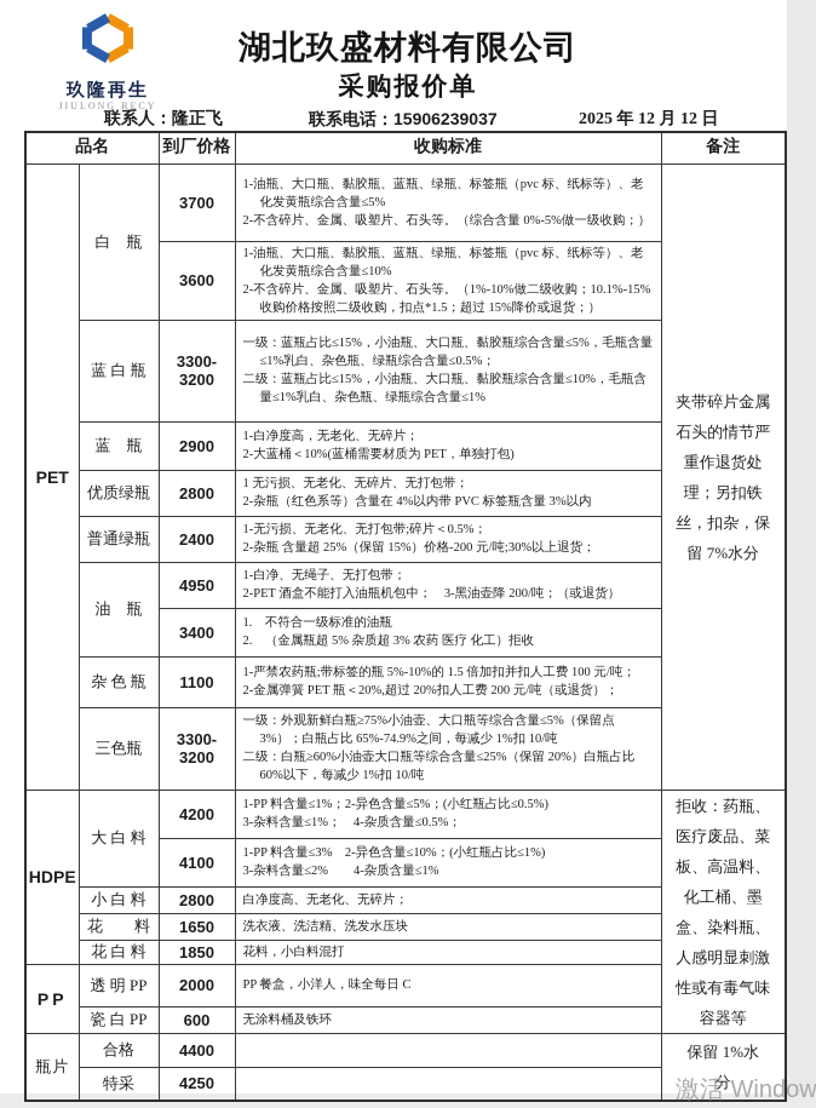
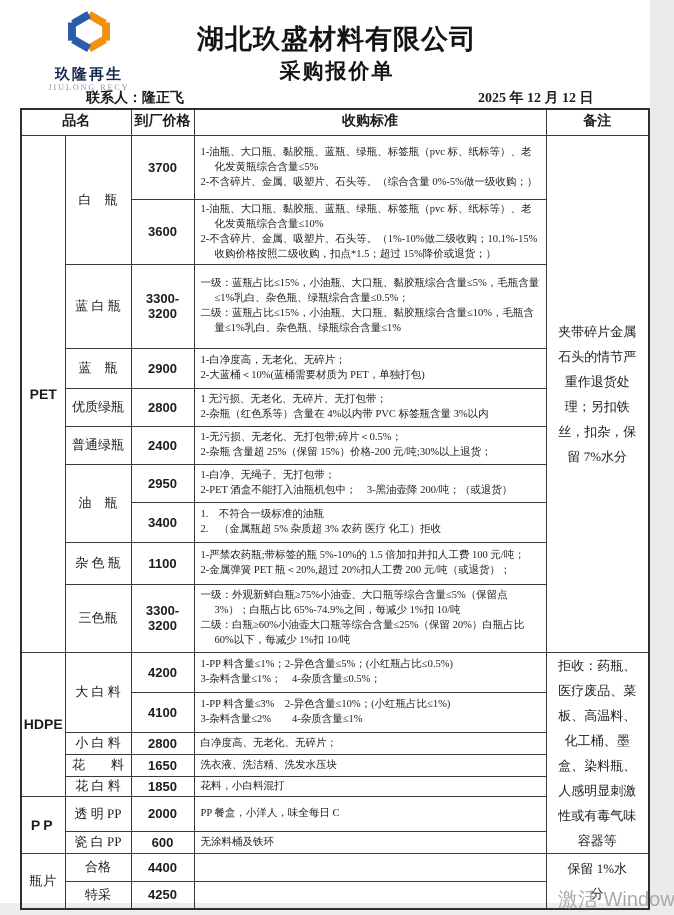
  玖隆再生
  JIULONG RECY
  湖北玖盛材料有限公司
  采购报价单
  联系人：隆正飞
- 联系电话：15906239037
  2025 年 12 月 12 日
  品名	到厂价格	收购标准	备注
  PET	白 瓶	3700	1-油瓶、大口瓶、黏胶瓶、蓝瓶、绿瓶、标签瓶（pvc 标、纸标等）、老化发黄瓶综合含量≤5% 2-不含碎片、金属、吸塑片、石头等。（综合含量 0%-5%做一级收购；）	夹带碎片金属石头的情节严重作退货处理；另扣铁丝，扣杂，保留 7%水分
  3600	1-油瓶、大口瓶、黏胶瓶、蓝瓶、绿瓶、标签瓶（pvc 标、纸标等）、老化发黄瓶综合含量≤10% 2-不含碎片、金属、吸塑片、石头等。（1%-10%做二级收购；10.1%-15%收购价格按照二级收购，扣点*1.5；超过 15%降价或退货；）
  蓝 白 瓶	3300-3200	一级：蓝瓶占比≤15%，小油瓶、大口瓶、黏胶瓶综合含量≤5%，毛瓶含量≤1%乳白、杂色瓶、绿瓶综合含量≤0.5%； 二级：蓝瓶占比≤15%，小油瓶、大口瓶、黏胶瓶综合含量≤10%，毛瓶含量≤1%乳白、杂色瓶、绿瓶综合含量≤1%
  蓝 瓶	2900	1-白净度高，无老化、无碎片； 2-大蓝桶＜10%(蓝桶需要材质为 PET，单独打包)
  优质绿瓶	2800	1 无污损、无老化、无碎片、无打包带； 2-杂瓶（红色系等）含量在 4%以内带 PVC 标签瓶含量 3%以内
  普通绿瓶	2400	1-无污损、无老化、无打包带;碎片＜0.5%； 2-杂瓶 含量超 25%（保留 15%）价格-200 元/吨;30%以上退货；
- 油 瓶	4950	1-白净、无绳子、无打包带； 2-PET 酒盒不能打入油瓶机包中； 3-黑油壶降 200/吨；（或退货）
+ 油 瓶	2950	1-白净、无绳子、无打包带； 2-PET 酒盒不能打入油瓶机包中； 3-黑油壶降 200/吨；（或退货）
  3400	1. 不符合一级标准的油瓶 2. （金属瓶超 5% 杂质超 3% 农药 医疗 化工）拒收
  杂 色 瓶	1100	1-严禁农药瓶;带标签的瓶 5%-10%的 1.5 倍加扣并扣人工费 100 元/吨； 2-金属弹簧 PET 瓶＜20%,超过 20%扣人工费 200 元/吨（或退货）；
  三色瓶	3300-3200	一级：外观新鲜白瓶≥75%小油壶、大口瓶等综合含量≤5%（保留点 3%）；白瓶占比 65%-74.9%之间，每减少 1%扣 10/吨 二级：白瓶≥60%小油壶大口瓶等综合含量≤25%（保留 20%）白瓶占比 60%以下，每减少 1%扣 10/吨
  HDPE	大 白 料	4200	1-PP 料含量≤1%；2-异色含量≤5%；(小红瓶占比≤0.5%) 3-杂料含量≤1%； 4-杂质含量≤0.5%；	拒收：药瓶、医疗废品、菜板、高温料、化工桶、墨盒、染料瓶、人感明显刺激性或有毒气味容器等
  4100	1-PP 料含量≤3% 2-异色含量≤10%；(小红瓶占比≤1%) 3-杂料含量≤2% 4-杂质含量≤1%
  小 白 料	2800	白净度高、无老化、无碎片；
  花 料	1650	洗衣液、洗洁精、洗发水压块
  花 白 料	1850	花料，小白料混打
  PP	透 明 PP	2000	PP 餐盒，小洋人，味全每日 C
  瓷 白 PP	600	无涂料桶及铁环
  瓶片	合格	4400		保留 1%水分
  特采	4250
  激活 Window
